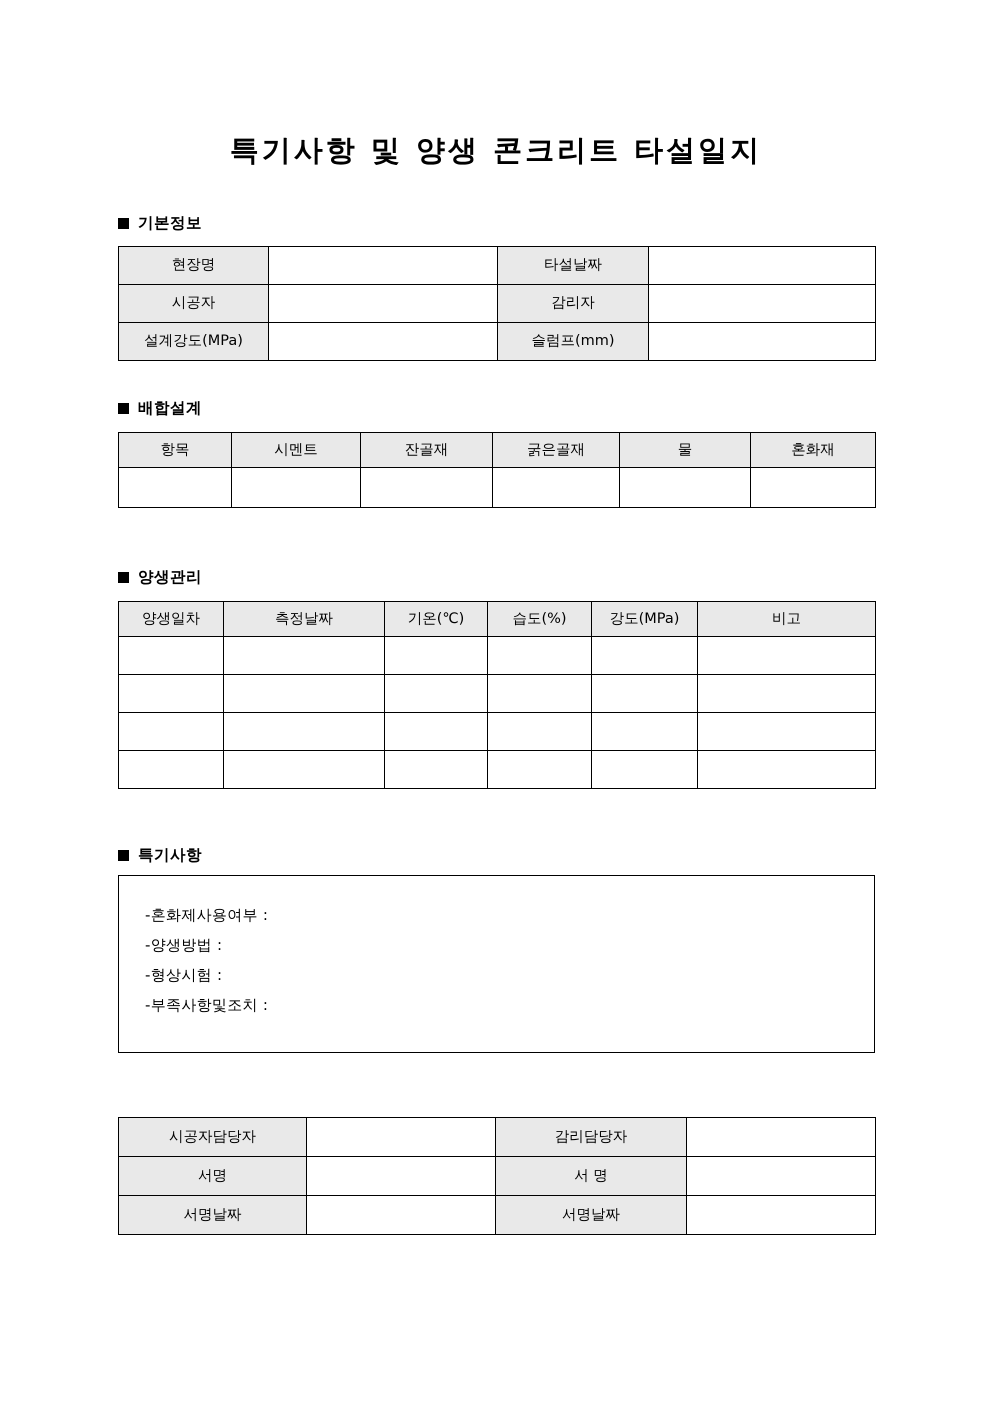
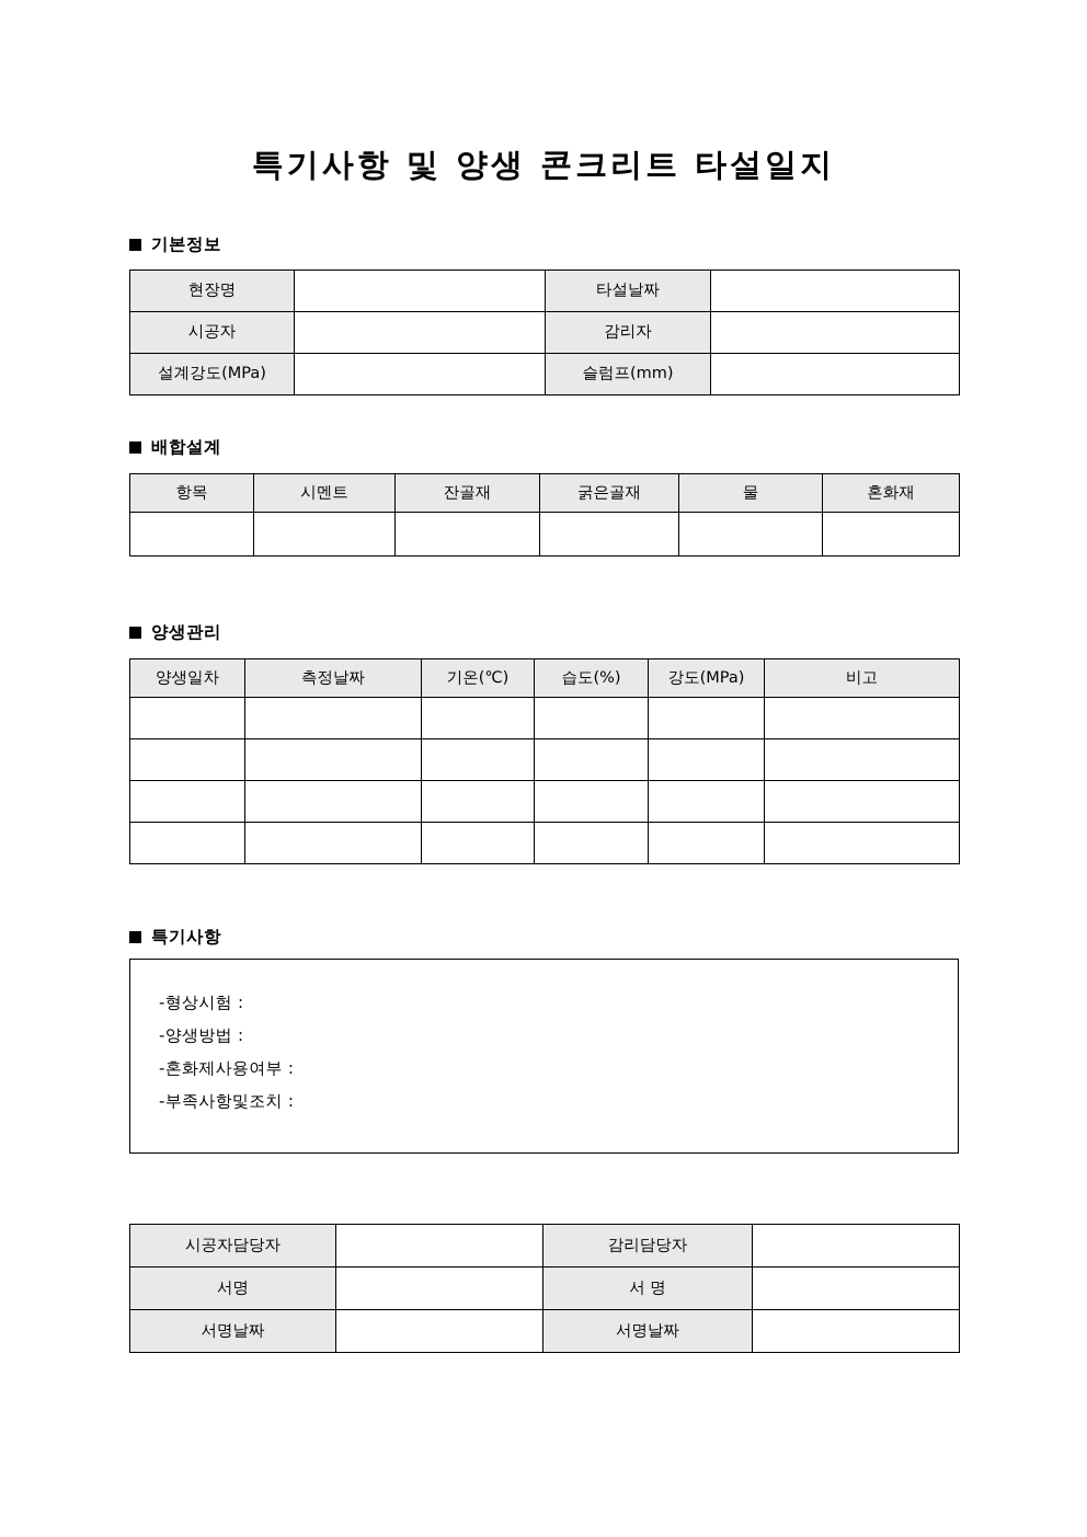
  특기사항 및 양생 콘크리트 타설일지
  기본정보
  현장명		타설날짜
  시공자		감리자
  설계강도(MPa)		슬럼프(mm)
  배합설계
  항목	시멘트	잔골재	굵은골재	물	혼화재
  양생관리
  양생일차	측정날짜	기온(℃)	습도(%)	강도(MPa)	비고
  특기사항
- -혼화제사용여부 :
+ -형상시험 :
  -양생방법 :
- -형상시험 :
+ -혼화제사용여부 :
  -부족사항및조치 :
  시공자담당자		감리담당자
  서명		서 명
  서명날짜		서명날짜
